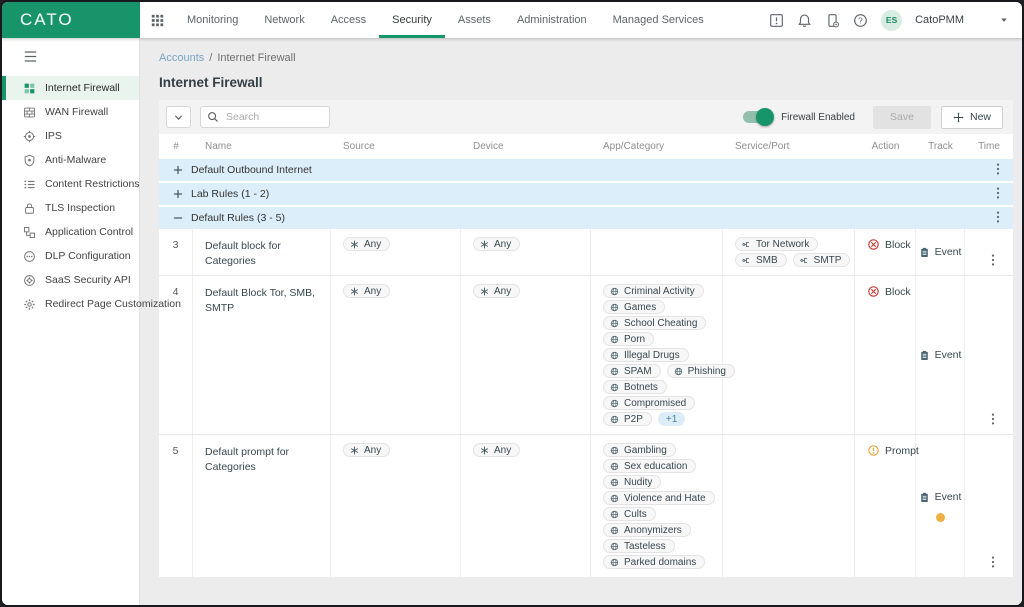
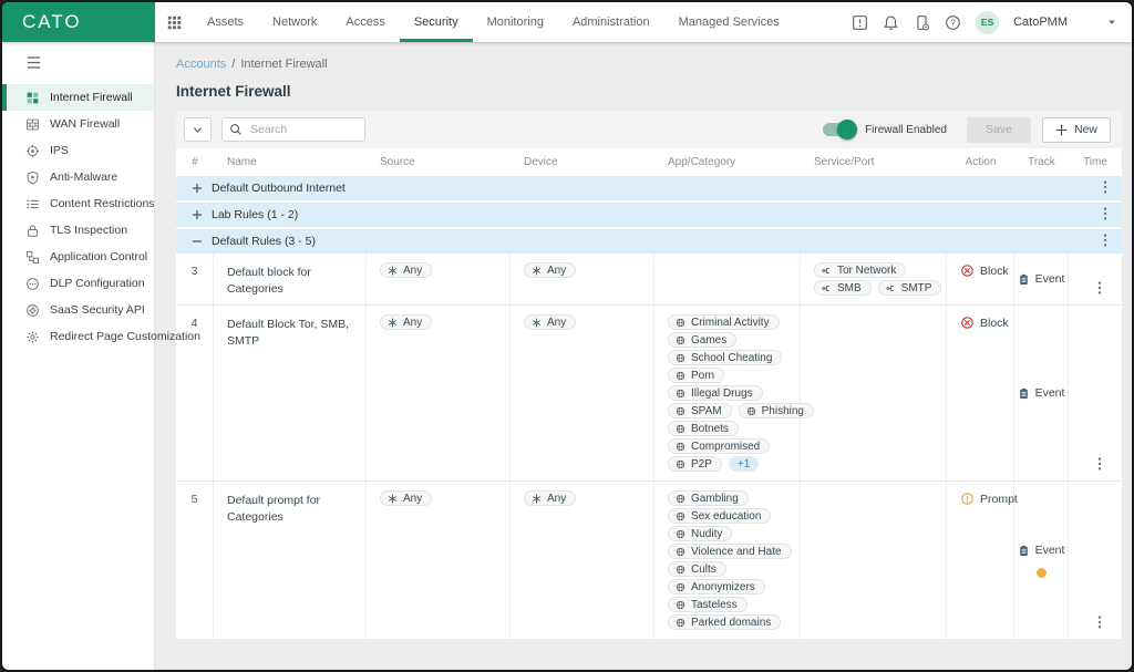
  CATO
- Monitoring
+ Assets
  Network
  Access
  Security
- Assets
+ Monitoring
  Administration
  Managed Services
  ?
  ES
  CatoPMM
  Internet Firewall
  WAN Firewall
  IPS
  Anti-Malware
  Content Restrictions
  TLS Inspection
  Application Control
  DLP Configuration
  SaaS Security API
  Redirect Page Customization
  Accounts
  /
  Internet Firewall
  Internet Firewall
  Search
  Firewall Enabled
  Save
  New
  #
  Name
  Source
  Device
  App/Category
  Service/Port
  Action
  Track
  Time
  Default Outbound Internet
  Lab Rules (1 - 2)
  Default Rules (3 - 5)
  3
  Default block for Categories
  Any
  Any
  Tor Network
  SMB
  SMTP
  Block
  Event
  4
  Default Block Tor, SMB, SMTP
  Any
  Any
  Criminal Activity
  Games
  School Cheating
  Porn
  Illegal Drugs
  SPAM
  Phishing
  Botnets
  Compromised
  P2P
  +1
  Block
  Event
  5
  Default prompt for Categories
  Any
  Any
  Gambling
  Sex education
  Nudity
  Violence and Hate
  Cults
  Anonymizers
  Tasteless
  Parked domains
  Prompt
  Event
